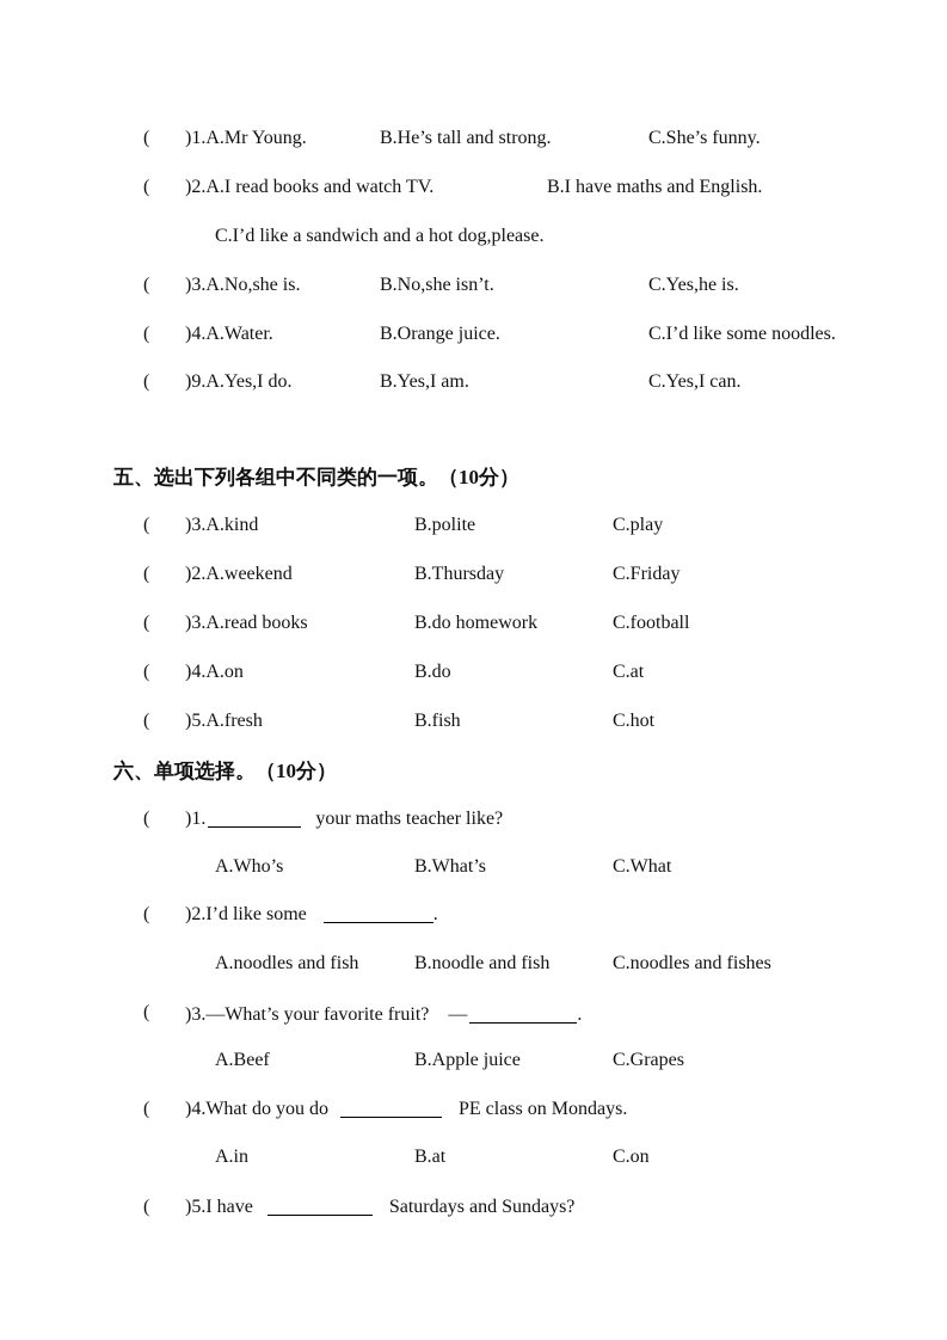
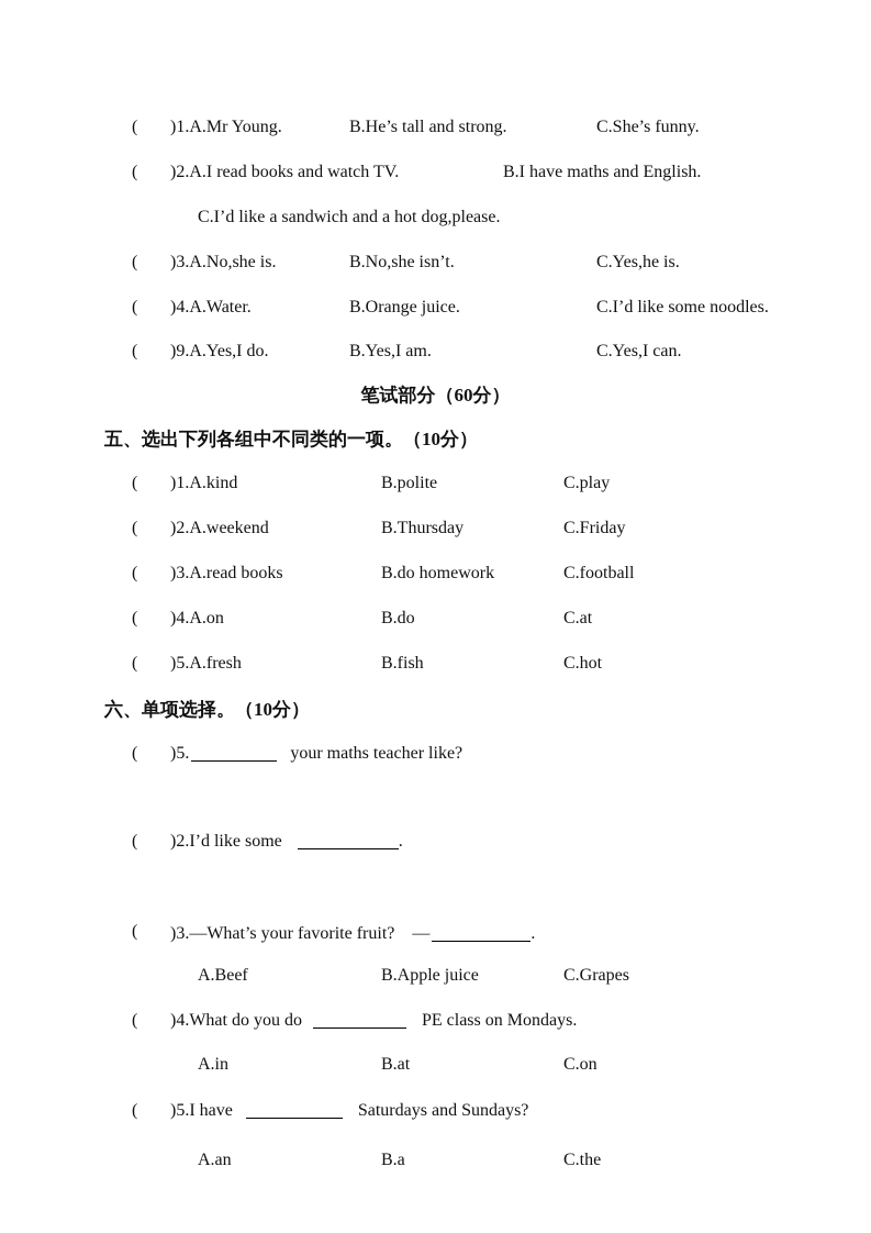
  (
  )1.A.Mr Young.
  B.He’s tall and strong.
  C.She’s funny.
  (
  )2.A.I read books and watch TV.
  B.I have maths and English.
  C.I’d like a sandwich and a hot dog,please.
  (
  )3.A.No,she is.
  B.No,she isn’t.
  C.Yes,he is.
  (
  )4.A.Water.
  B.Orange juice.
  C.I’d like some noodles.
  (
  )9.A.Yes,I do.
  B.Yes,I am.
  C.Yes,I can.
+ 笔试部分（60分）
  五、选出下列各组中不同类的一项。（10分）
  (
- )3.A.kind
+ )1.A.kind
  B.polite
  C.play
  (
  )2.A.weekend
  B.Thursday
  C.Friday
  (
  )3.A.read books
  B.do homework
  C.football
  (
  )4.A.on
  B.do
  C.at
  (
  )5.A.fresh
  B.fish
  C.hot
  六、单项选择。（10分）
  (
- )1. your maths teacher like?
+ )5. your maths teacher like?
- A.Who’s
- B.What’s
- C.What
  (
  )2.I’d like some .
- A.noodles and fish
- B.noodle and fish
- C.noodles and fishes
  (
  )3.—What’s your favorite fruit? — .
  A.Beef
  B.Apple juice
  C.Grapes
  (
  )4.What do you do PE class on Mondays.
  A.in
  B.at
  C.on
  (
  )5.I have Saturdays and Sundays?
+ A.an
+ B.a
+ C.the
